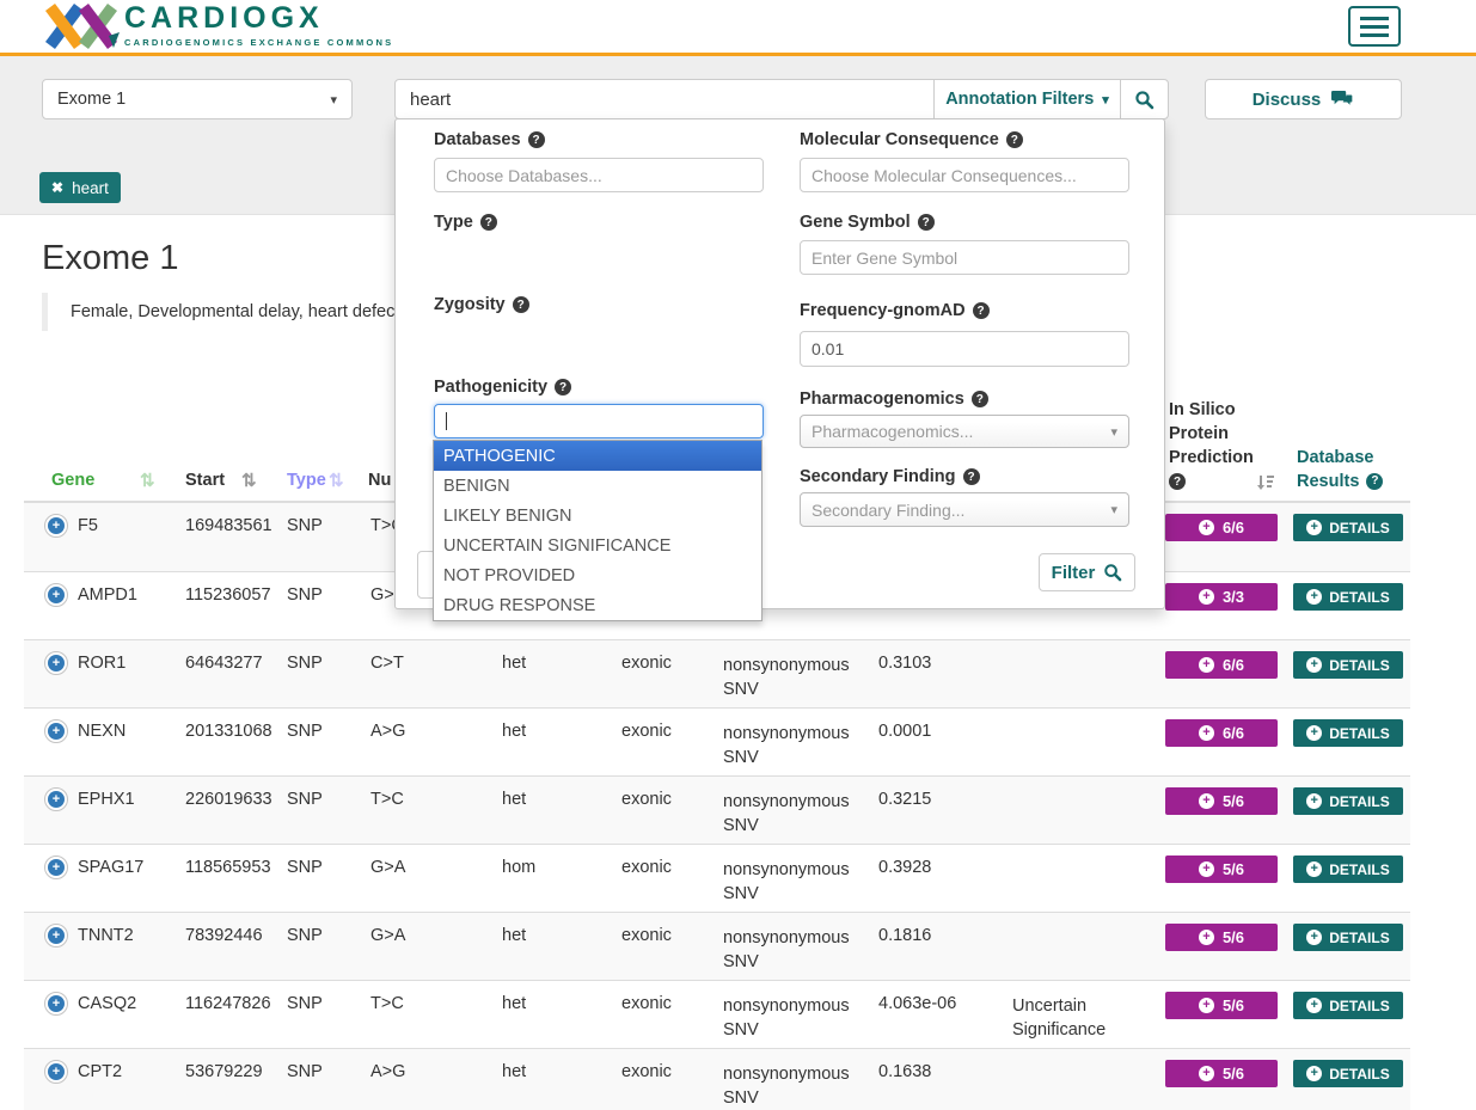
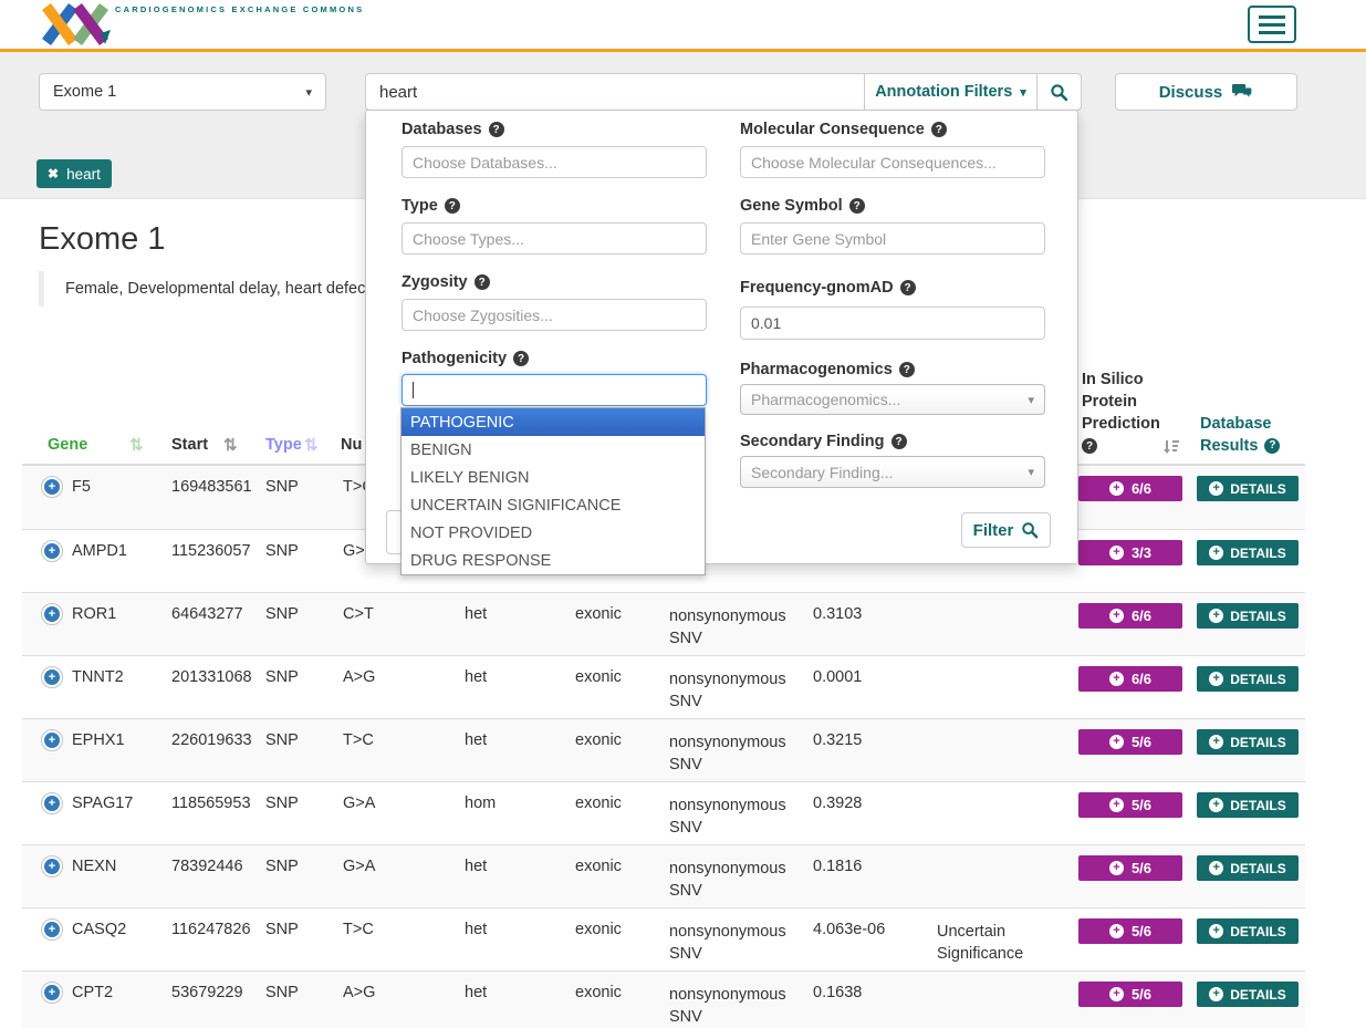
- CARDIOGX
  CARDIOGENOMICS EXCHANGE COMMONS
  Exome 1
  ▾
  heart
  Annotation Filters
  ▾
  Discuss
  ✖
  heart
  Exome 1
  Female, Developmental delay, heart defec
  Gene
  ⇅
  Start
  ⇅
  Type
  ⇅
  Nu
  In Silico
  Protein
  Prediction
  ?
  Database
  Results
  ?
  +
  F5
  169483561
  SNP
  +
  6/6
  +
  DETAILS
  +
  AMPD1
  115236057
  SNP
  +
  3/3
  +
  DETAILS
  +
  ROR1
  64643277
  SNP
  C>T
  het
  exonic
  nonsynonymous SNV
  0.3103
  +
  6/6
  +
  DETAILS
  +
- NEXN
+ TNNT2
  201331068
  SNP
  A>G
  het
  exonic
  nonsynonymous SNV
  0.0001
  +
  6/6
  +
  DETAILS
  +
  EPHX1
  226019633
  SNP
  T>C
  het
  exonic
  nonsynonymous SNV
  0.3215
  +
  5/6
  +
  DETAILS
  +
  SPAG17
  118565953
  SNP
  G>A
  hom
  exonic
  nonsynonymous SNV
  0.3928
  +
  5/6
  +
  DETAILS
  +
- TNNT2
+ NEXN
  78392446
  SNP
  G>A
  het
  exonic
  nonsynonymous SNV
  0.1816
  +
  5/6
  +
  DETAILS
  +
  CASQ2
  116247826
  SNP
  T>C
  het
  exonic
  nonsynonymous SNV
  4.063e-06
  Uncertain Significance
  +
  5/6
  +
  DETAILS
  +
  CPT2
  53679229
  SNP
  A>G
  het
  exonic
  nonsynonymous SNV
  0.1638
  +
  5/6
  +
  DETAILS
  Databases
  ?
  Choose Databases...
  Molecular Consequence
  ?
  Choose Molecular Consequences...
  Type
  ?
+ Choose Types...
  Gene Symbol
  ?
  Enter Gene Symbol
  Zygosity
  ?
+ Choose Zygosities...
  Frequency-gnomAD
  ?
  0.01
  Pathogenicity
  ?
  Pharmacogenomics
  ?
  Pharmacogenomics...
  ▾
  Secondary Finding
  ?
  Secondary Finding...
  ▾
  PATHOGENIC
  BENIGN
  LIKELY BENIGN
  UNCERTAIN SIGNIFICANCE
  NOT PROVIDED
  DRUG RESPONSE
  Filter
